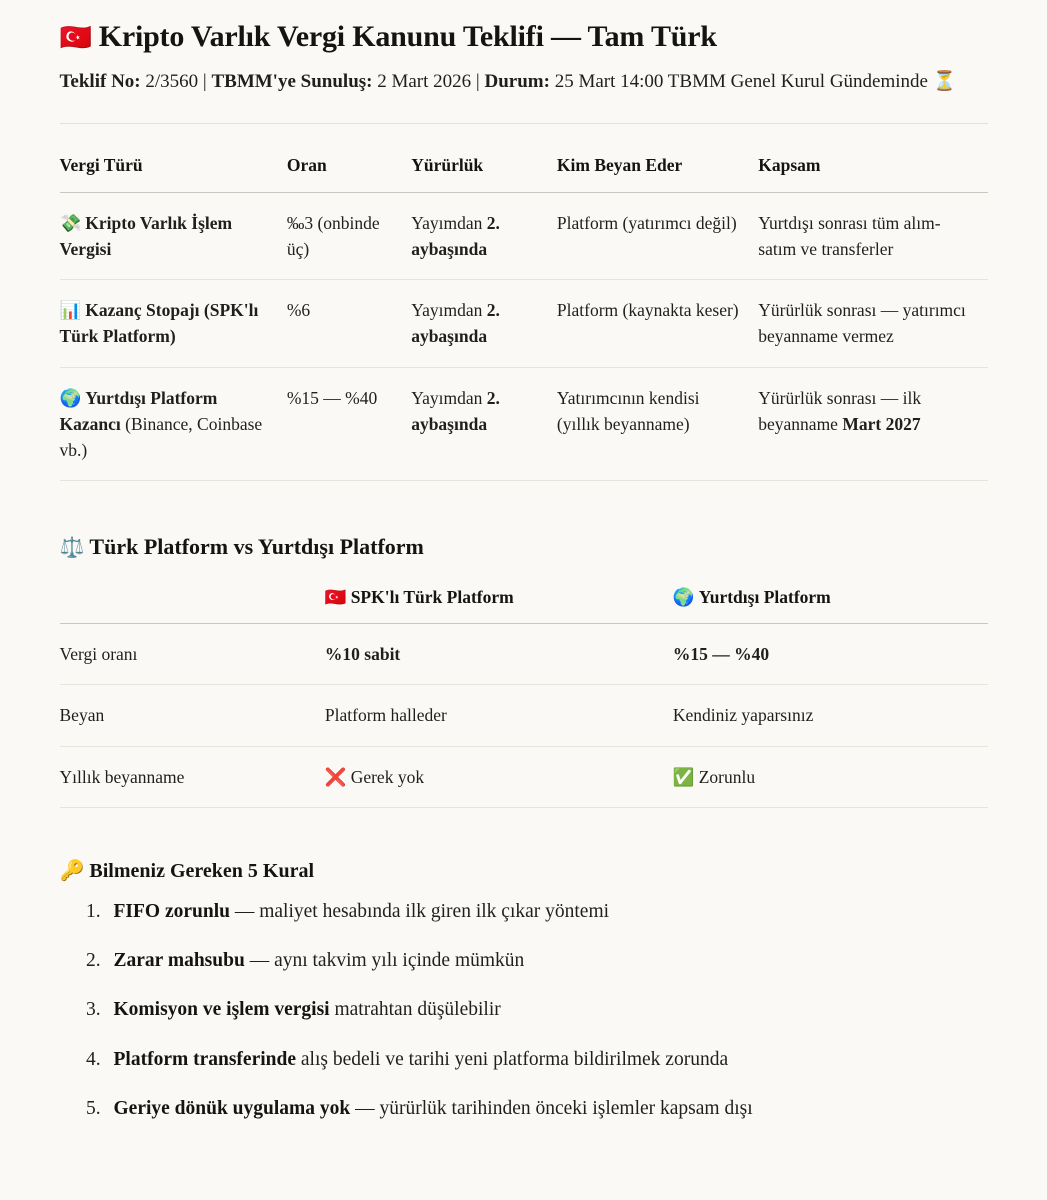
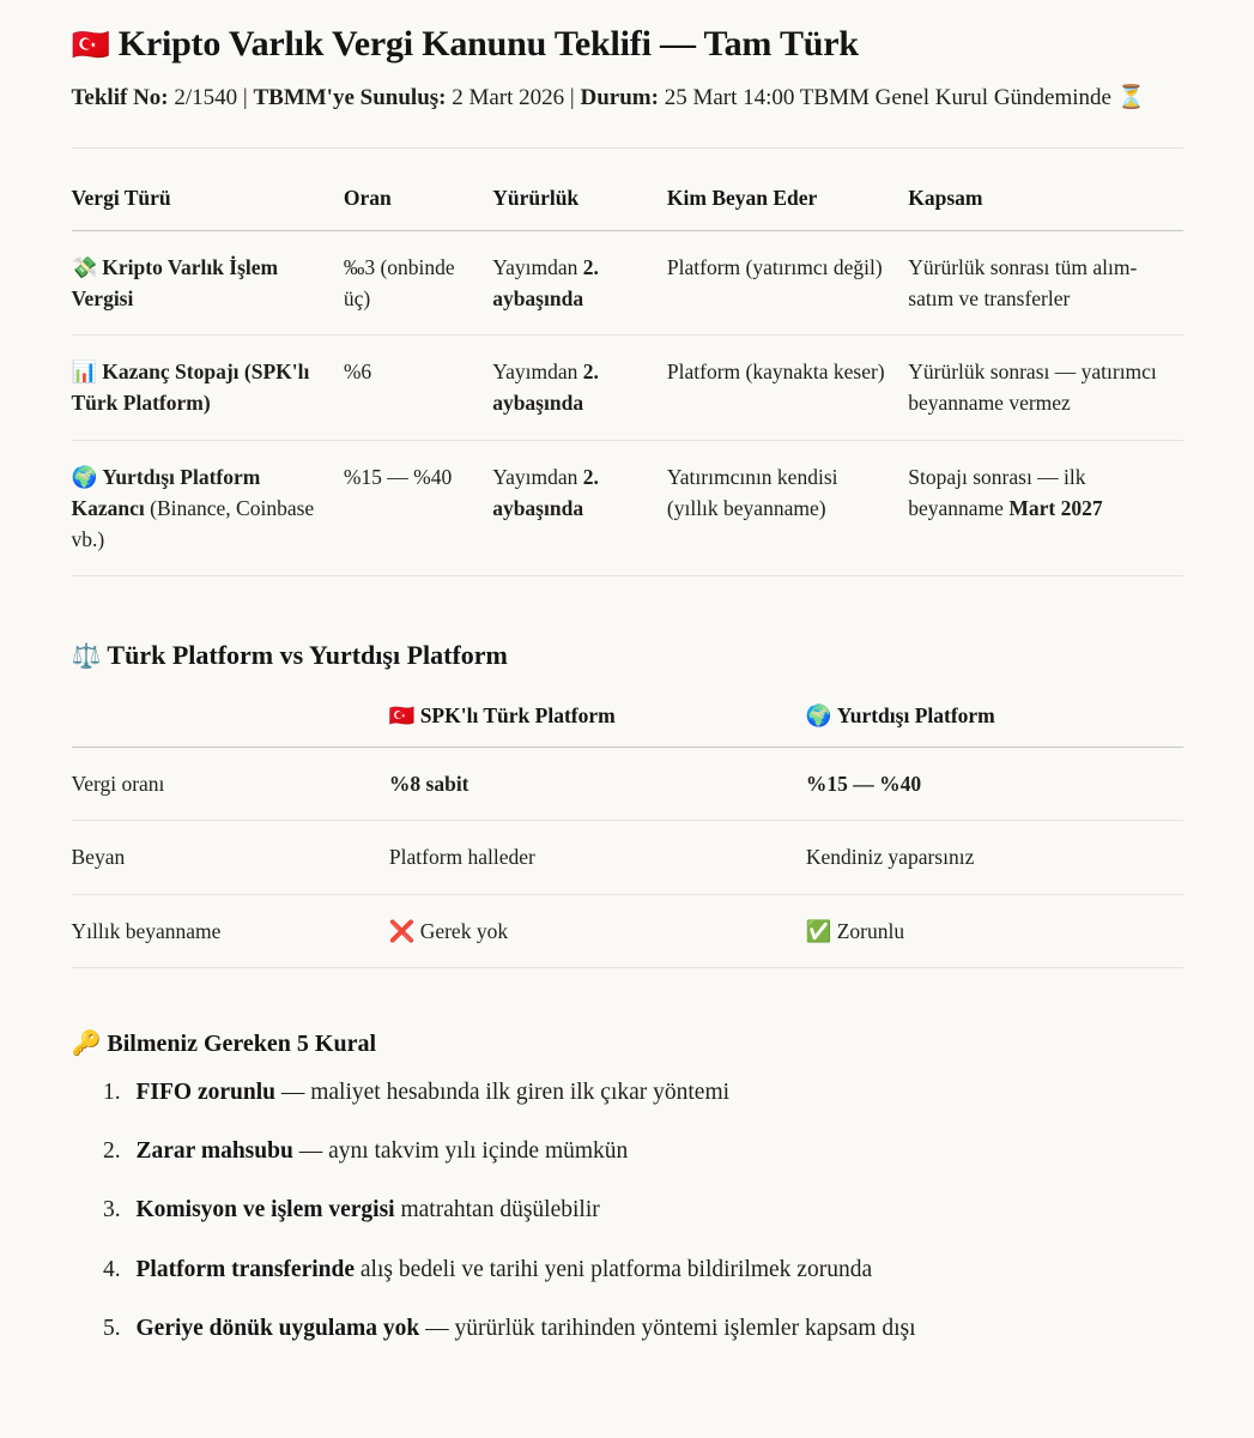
  🇹🇷 Kripto Varlık Vergi Kanunu Teklifi — Tam Türk
- Teklif No: 2/3560 | TBMM'ye Sunuluş: 2 Mart 2026 | Durum: 25 Mart 14:00 TBMM Genel Kurul Gündeminde ⏳
+ Teklif No: 2/1540 | TBMM'ye Sunuluş: 2 Mart 2026 | Durum: 25 Mart 14:00 TBMM Genel Kurul Gündeminde ⏳
  Vergi Türü	Oran	Yürürlük	Kim Beyan Eder	Kapsam
- 💸 Kripto Varlık İşlem Vergisi	‰3 (onbinde üç)	Yayımdan 2. aybaşında	Platform (yatırımcı değil)	Yurtdışı sonrası tüm alım-satım ve transferler
+ 💸 Kripto Varlık İşlem Vergisi	‰3 (onbinde üç)	Yayımdan 2. aybaşında	Platform (yatırımcı değil)	Yürürlük sonrası tüm alım-satım ve transferler
  📊 Kazanç Stopajı (SPK'lı Türk Platform)	%6	Yayımdan 2. aybaşında	Platform (kaynakta keser)	Yürürlük sonrası — yatırımcı beyanname vermez
- 🌍 Yurtdışı Platform Kazancı (Binance, Coinbase vb.)	%15 — %40	Yayımdan 2. aybaşında	Yatırımcının kendisi (yıllık beyanname)	Yürürlük sonrası — ilk beyanname Mart 2027
+ 🌍 Yurtdışı Platform Kazancı (Binance, Coinbase vb.)	%15 — %40	Yayımdan 2. aybaşında	Yatırımcının kendisi (yıllık beyanname)	Stopajı sonrası — ilk beyanname Mart 2027
  ⚖️ Türk Platform vs Yurtdışı Platform
  	🇹🇷 SPK'lı Türk Platform	🌍 Yurtdışı Platform
- Vergi oranı	%10 sabit	%15 — %40
+ Vergi oranı	%8 sabit	%15 — %40
  Beyan	Platform halleder	Kendiniz yaparsınız
  Yıllık beyanname	❌ Gerek yok	✅ Zorunlu
  🔑 Bilmeniz Gereken 5 Kural
  FIFO zorunlu — maliyet hesabında ilk giren ilk çıkar yöntemi
  Zarar mahsubu — aynı takvim yılı içinde mümkün
  Komisyon ve işlem vergisi matrahtan düşülebilir
  Platform transferinde alış bedeli ve tarihi yeni platforma bildirilmek zorunda
- Geriye dönük uygulama yok — yürürlük tarihinden önceki işlemler kapsam dışı
+ Geriye dönük uygulama yok — yürürlük tarihinden yöntemi işlemler kapsam dışı
